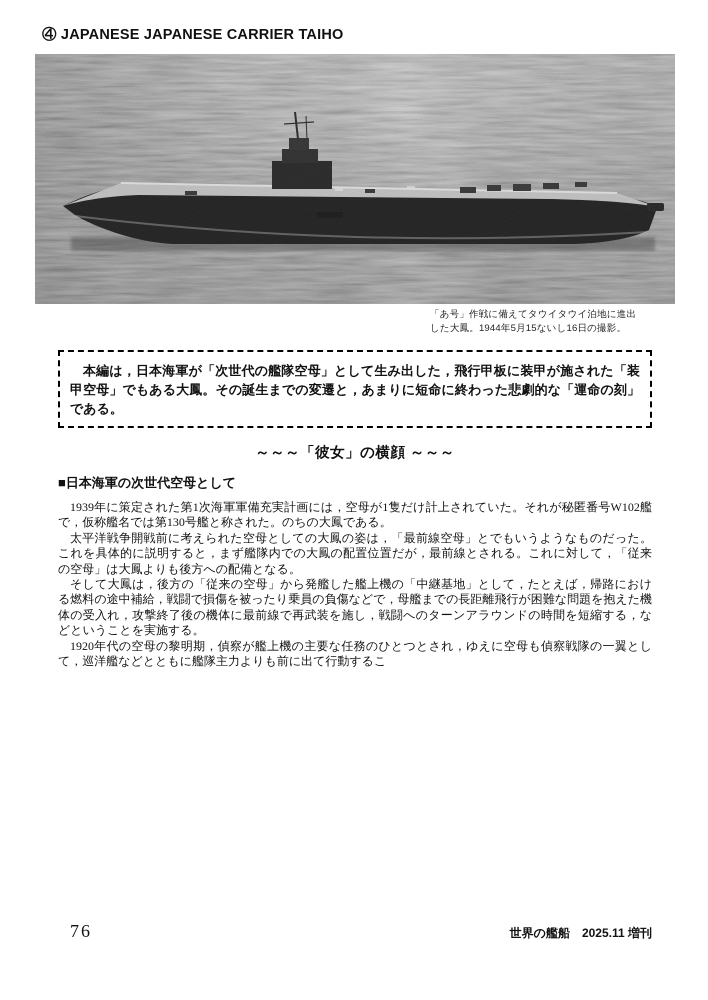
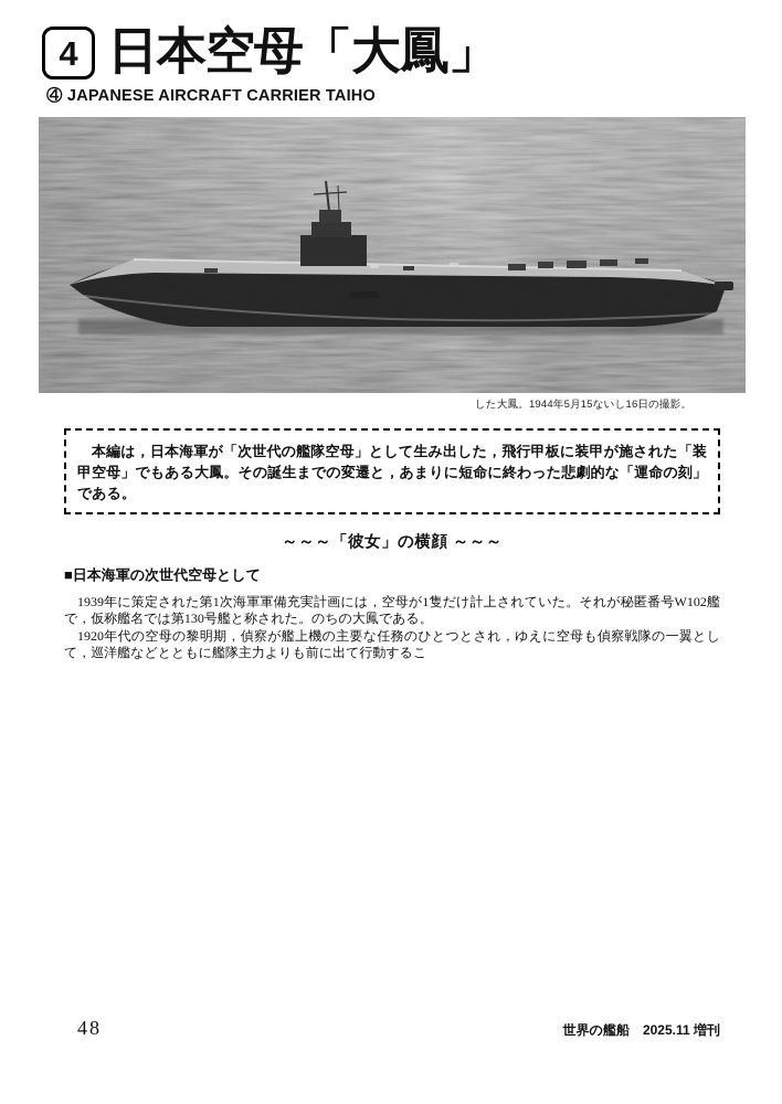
+ 4
+ 日本空母「大鳳」
- ④ JAPANESE JAPANESE CARRIER TAIHO
+ ④ JAPANESE AIRCRAFT CARRIER TAIHO
- 「あ号」作戦に備えてタウイタウイ泊地に進出
  した大鳳。1944年5月15ないし16日の撮影。
  本編は，日本海軍が「次世代の艦隊空母」として生み出した，飛行甲板に装甲が施された「装甲空母」でもある大鳳。その誕生までの変遷と，あまりに短命に終わった悲劇的な「運命の刻」である。
  ～～～「彼女」の横顔 ～～～
  ■日本海軍の次世代空母として
  1939年に策定された第1次海軍軍備充実計画には，空母が1隻だけ計上されていた。それが秘匿番号W102艦で，仮称艦名では第130号艦と称された。のちの大鳳である。
- 太平洋戦争開戦前に考えられた空母としての大鳳の姿は，「最前線空母」とでもいうようなものだった。これを具体的に説明すると，まず艦隊内での大鳳の配置位置だが，最前線とされる。これに対して，「従来の空母」は大鳳よりも後方への配備となる。
- そして大鳳は，後方の「従来の空母」から発艦した艦上機の「中継基地」として，たとえば，帰路における燃料の途中補給，戦闘で損傷を被ったり乗員の負傷などで，母艦までの長距離飛行が困難な問題を抱えた機体の受入れ，攻撃終了後の機体に最前線で再武装を施し，戦闘へのターンアラウンドの時間を短縮する，などということを実施する。
  1920年代の空母の黎明期，偵察が艦上機の主要な任務のひとつとされ，ゆえに空母も偵察戦隊の一翼として，巡洋艦などとともに艦隊主力よりも前に出て行動するこ
- 76
+ 48
  世界の艦船 2025.11 増刊
